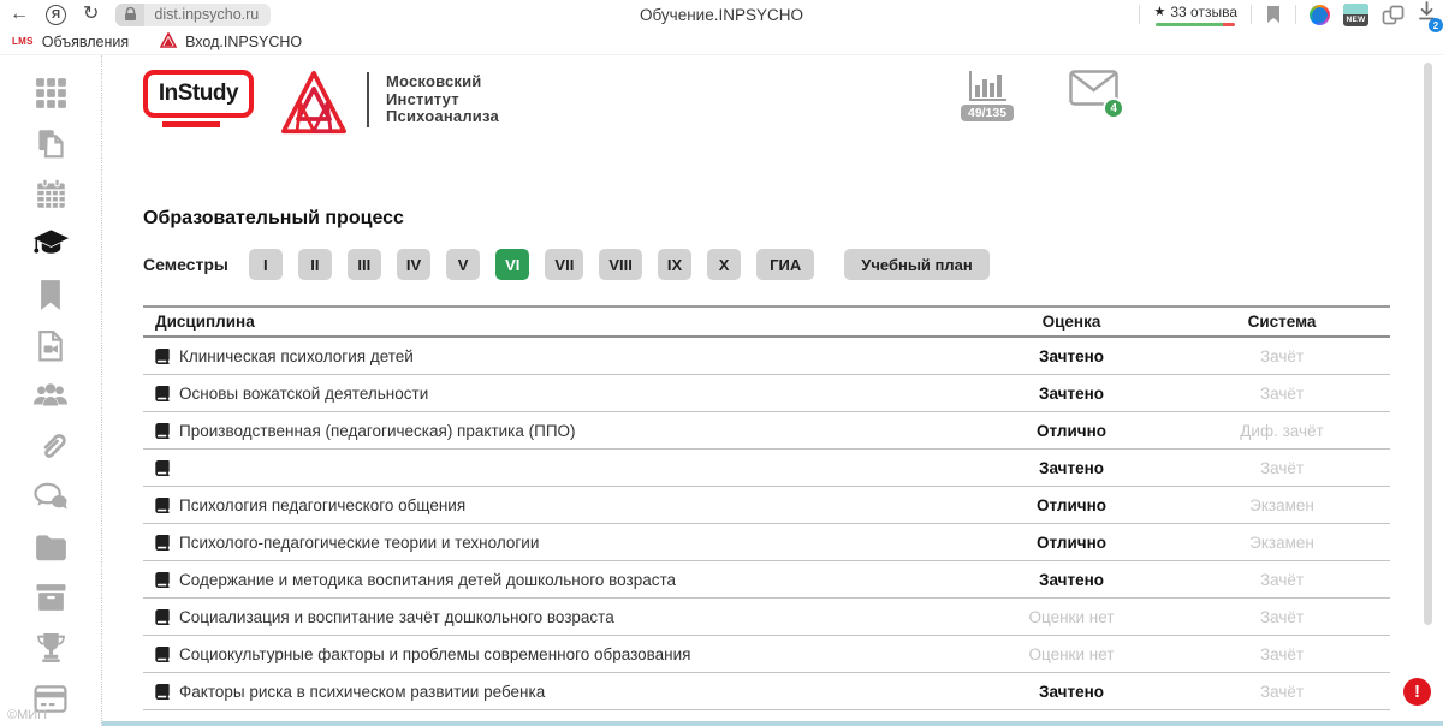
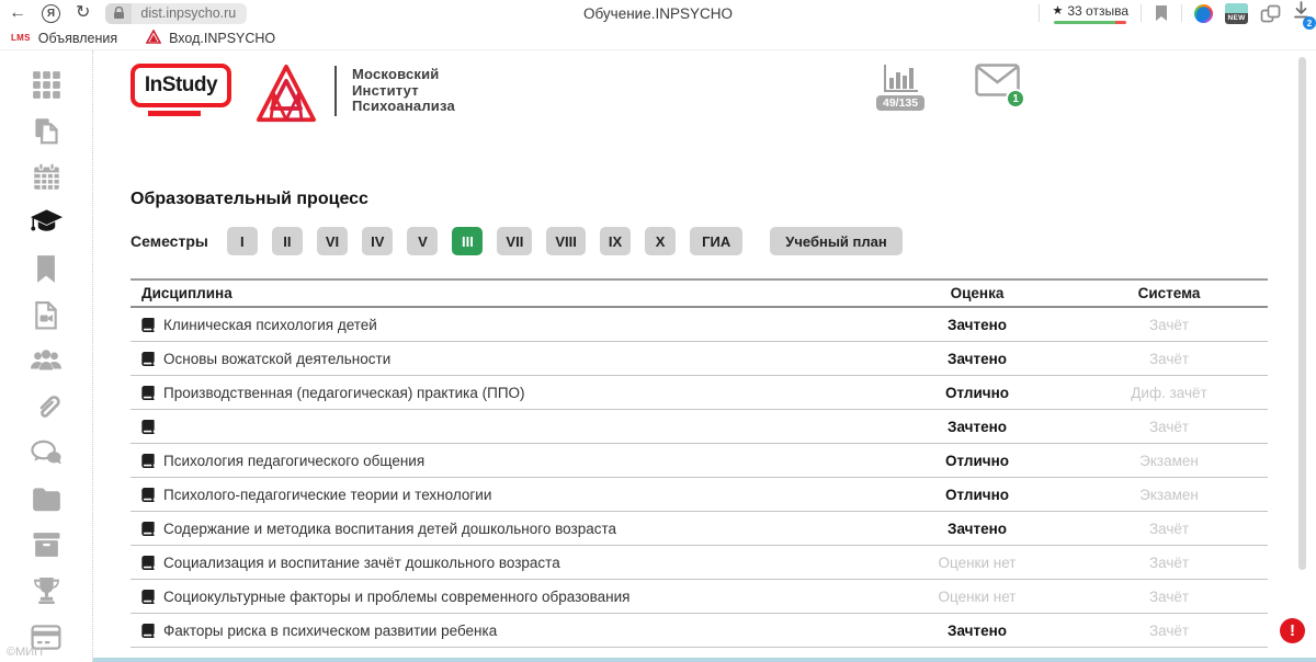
  ←
  Я
  ↻
  dist.inpsycho.ru
  Обучение.INPSYCHO
  ★
  33 отзыва
  2
  LMS
  Объявления
  Вход.INPSYCHO
  ©МИП
  InStudy
  Московский
  Институт
  Психоанализа
  49/135
- 4
+ 1
  Образовательный процесс
  Семестры
  I
  II
- III
+ VI
  IV
  V
- VI
+ III
  VII
  VIII
  IX
  X
  ГИА
  Учебный план
  Дисциплина
  Оценка
  Система
  Клиническая психология детей
  Зачтено
  Зачёт
  Основы вожатской деятельности
  Зачтено
  Зачёт
  Производственная (педагогическая) практика (ППО)
  Отлично
  Диф. зачёт
  Зачтено
  Зачёт
  Психология педагогического общения
  Отлично
  Экзамен
  Психолого-педагогические теории и технологии
  Отлично
  Экзамен
  Содержание и методика воспитания детей дошкольного возраста
  Зачтено
  Зачёт
  Социализация и воспитание зачёт дошкольного возраста
  Оценки нет
  Зачёт
  Социокультурные факторы и проблемы современного образования
  Оценки нет
  Зачёт
  Факторы риска в психическом развитии ребенка
  Зачтено
  Зачёт
  !
